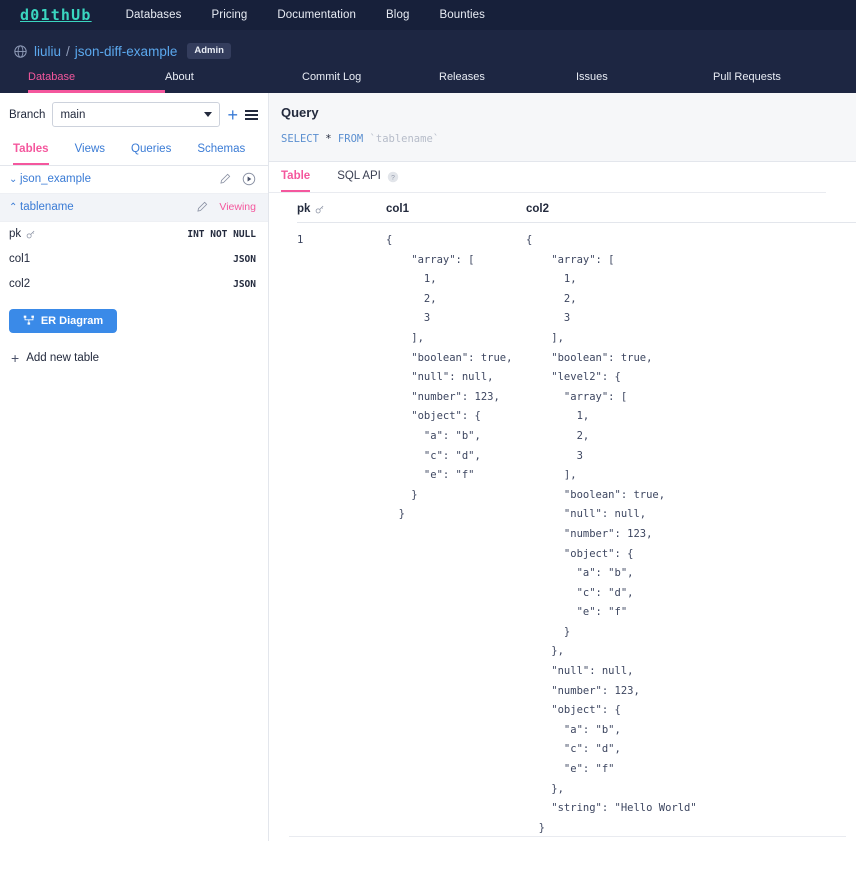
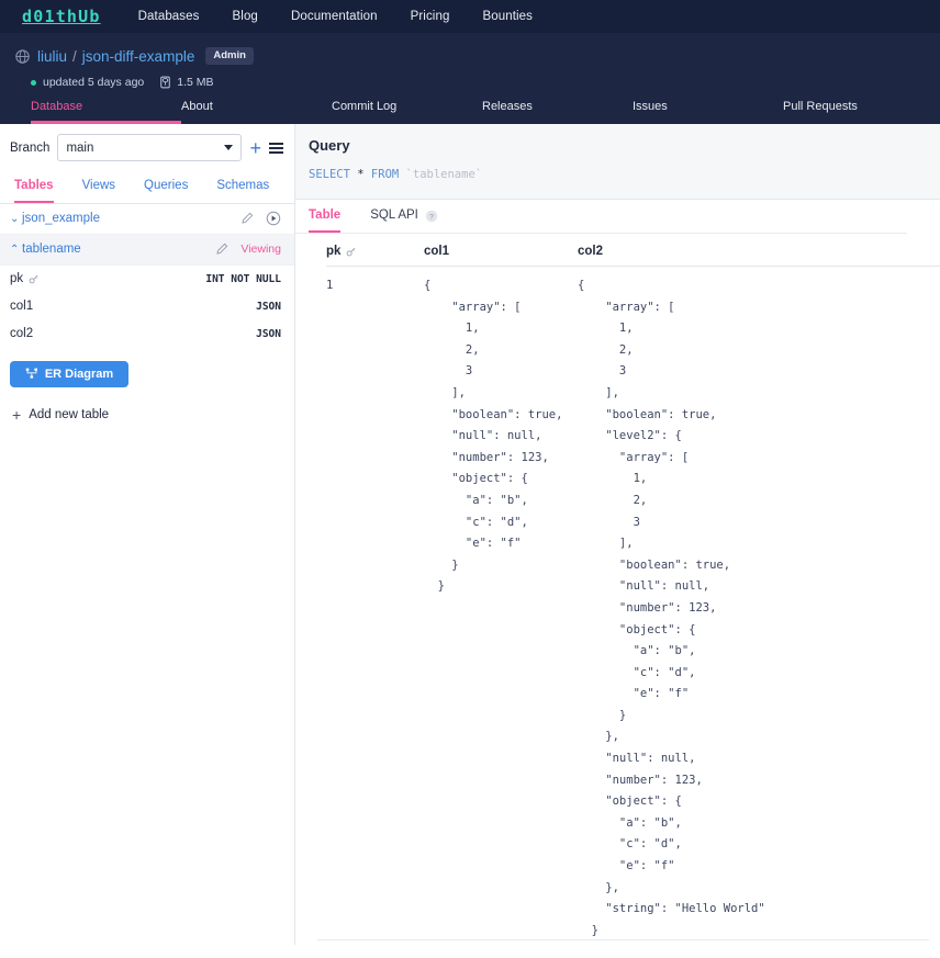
  d01thUb
  Databases
- Pricing
+ Blog
  Documentation
- Blog
+ Pricing
  Bounties
  liuliu
  /
  json-diff-example
  Admin
+ updated 5 days ago
+ 1.5 MB
  Database
  About
  Commit Log
  Releases
  Issues
  Pull Requests
  Branch
  main
  +
  Tables
  Views
  Queries
  Schemas
  ⌄
  json_example
  ⌃
  tablename
  Viewing
  pk
  INT NOT NULL
  col1
  JSON
  col2
  JSON
  ER Diagram
  +
  Add new table
  Query
  SELECT * FROM `tablename`
  Table
  SQL API
  pk
  col1
  col2
  1
  {
  "array": [
  1,
  2,
  3
  ],
  "boolean": true,
  "null": null,
  "number": 123,
  "object": {
  "a": "b",
  "c": "d",
  "e": "f"
  }
  }
  {
  "array": [
  1,
  2,
  3
  ],
  "boolean": true,
  "level2": {
  "array": [
  1,
  2,
  3
  ],
  "boolean": true,
  "null": null,
  "number": 123,
  "object": {
  "a": "b",
  "c": "d",
  "e": "f"
  }
  },
  "null": null,
  "number": 123,
  "object": {
  "a": "b",
  "c": "d",
  "e": "f"
  },
  "string": "Hello World"
  }
